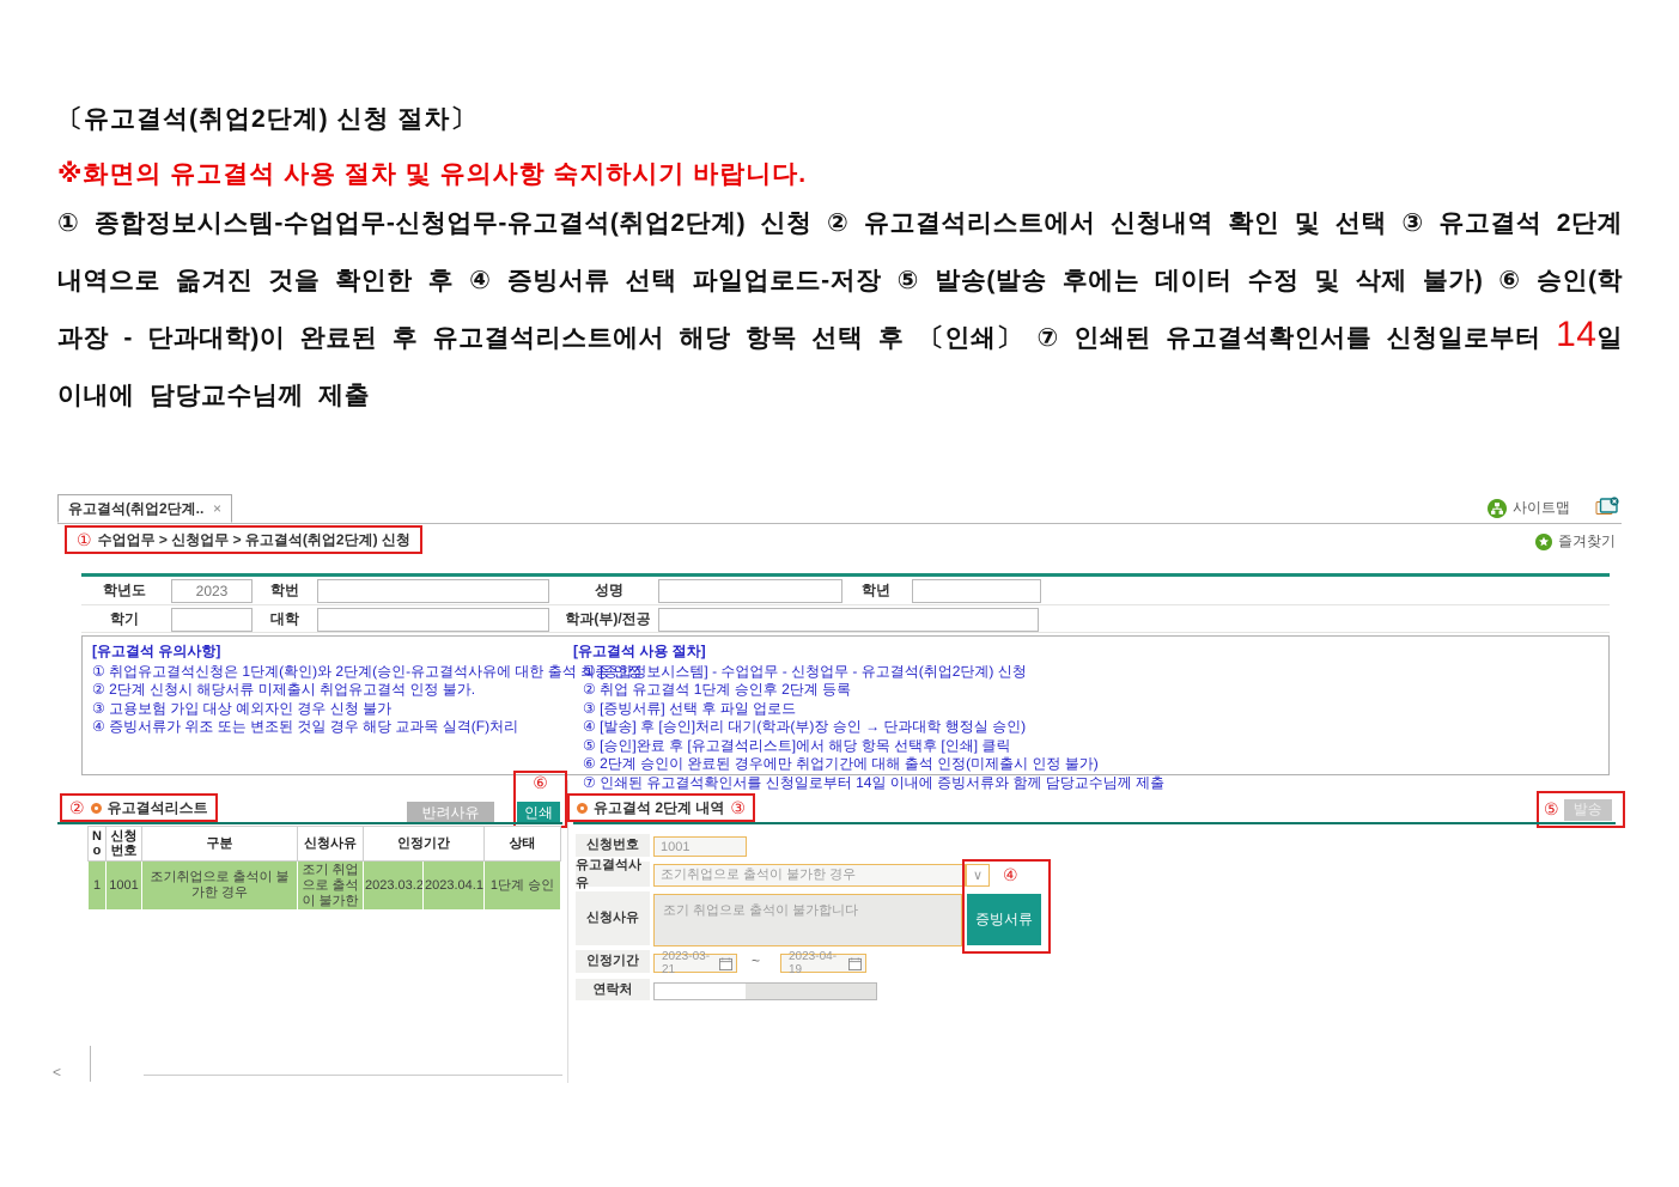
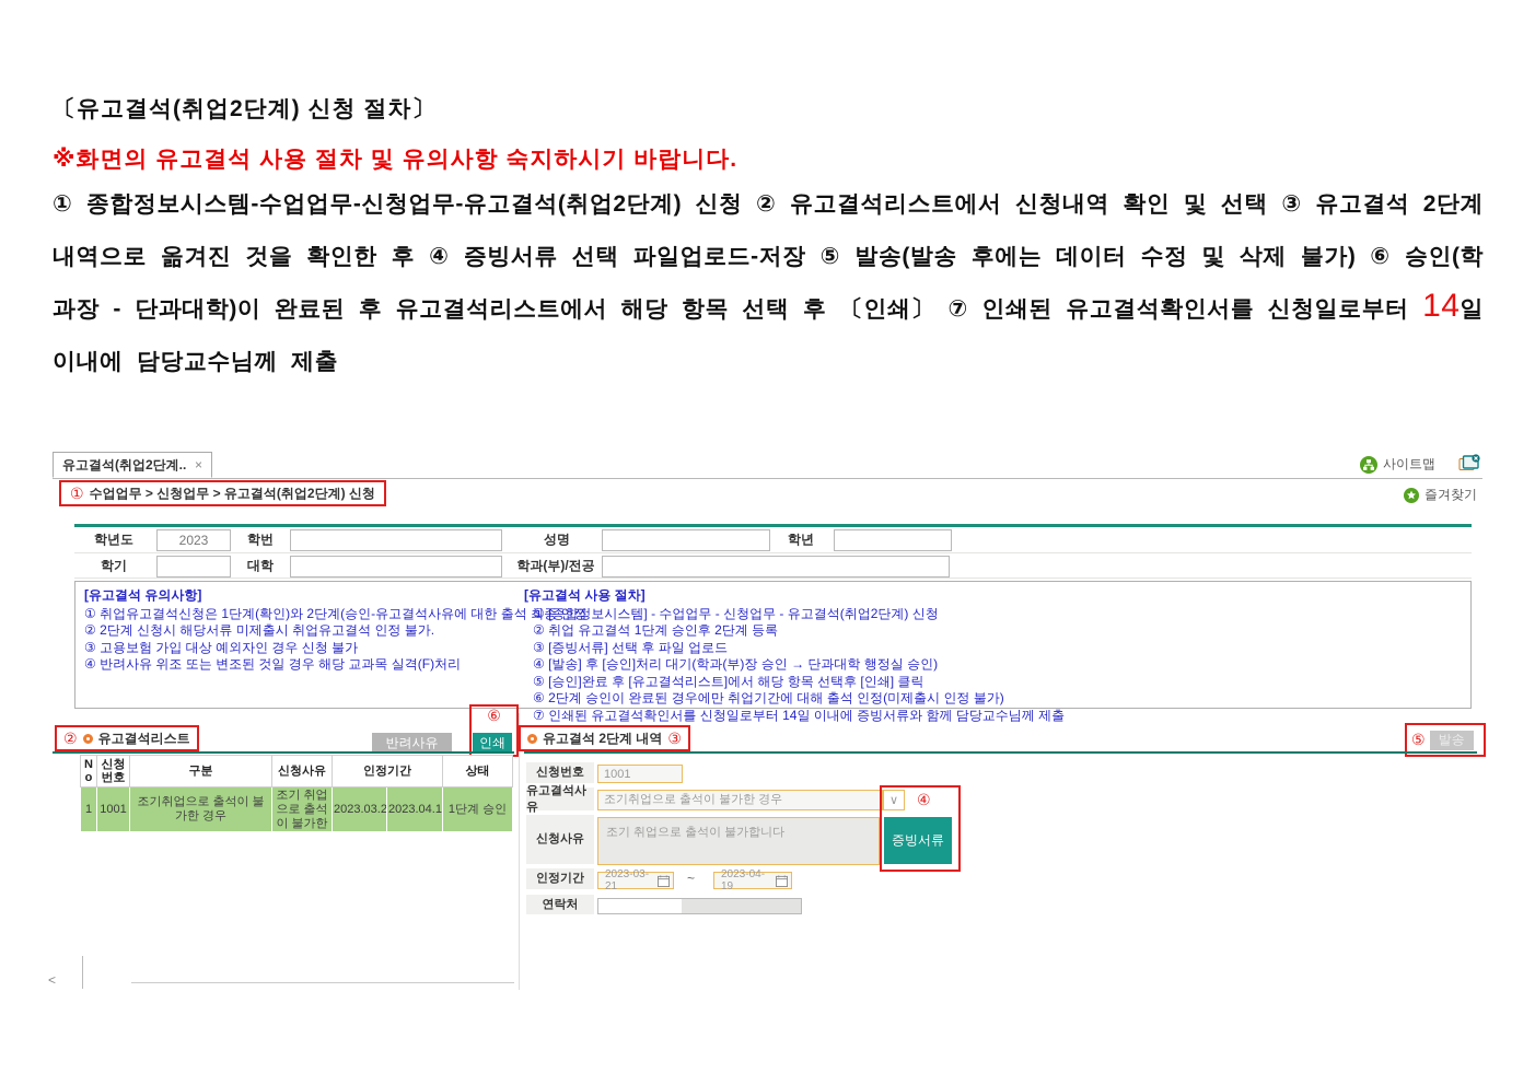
  〔유고결석(취업2단계) 신청 절차〕
  ※화면의 유고결석 사용 절차 및 유의사항 숙지하시기 바랍니다.
  ① 종합정보시스템-수업업무-신청업무-유고결석(취업2단계) 신청 ② 유고결석리스트에서 신청내역 확인 및 선택 ③ 유고결석 2단계 내역으로 옮겨진 것을 확인한 후 ④ 증빙서류 선택 파일업로드-저장 ⑤ 발송(발송 후에는 데이터 수정 및 삭제 불가) ⑥ 승인(학과장 - 단과대학)이 완료된 후 유고결석리스트에서 해당 항목 선택 후 〔인쇄〕 ⑦ 인쇄된 유고결석확인서를 신청일로부터 14일 이내에 담당교수님께 제출
  유고결석(취업2단계..
  ×
  사이트맵
  ①
  수업업무 > 신청업무 > 유고결석(취업2단계) 신청
  즐겨찾기
  학년도
  2023
  학번
  성명
  학년
  학기
  대학
  학과(부)/전공
  [유고결석 유의사항]
  ① 취업유고결석신청은 1단계(확인)와 2단계(승인-유고결석사유에 대한 출석 최종 인정
  ② 2단계 신청시 해당서류 미제출시 취업유고결석 인정 불가.
  ③ 고용보험 가입 대상 예외자인 경우 신청 불가
- ④ 증빙서류가 위조 또는 변조된 것일 경우 해당 교과목 실격(F)처리
+ ④ 반려사유 위조 또는 변조된 것일 경우 해당 교과목 실격(F)처리
  [유고결석 사용 절차]
  ① [종합정보시스템] - 수업업무 - 신청업무 - 유고결석(취업2단계) 신청
  ② 취업 유고결석 1단계 승인후 2단계 등록
  ③ [증빙서류] 선택 후 파일 업로드
  ④ [발송] 후 [승인]처리 대기(학과(부)장 승인 → 단과대학 행정실 승인)
  ⑤ [승인]완료 후 [유고결석리스트]에서 해당 항목 선택후 [인쇄] 클릭
  ⑥ 2단계 승인이 완료된 경우에만 취업기간에 대해 출석 인정(미제출시 인정 불가)
  ⑦ 인쇄된 유고결석확인서를 신청일로부터 14일 이내에 증빙서류와 함께 담당교수님께 제출
  ②
  유고결석리스트
  반려사유
  ⑥
  인쇄
  No	신청번호	구분	신청사유	인정기간	상태
  1	1001	조기취업으로 출석이 불가한 경우	조기 취업으로 출석이 불가한	2023.03.2	2023.04.1	1단계 승인
  유고결석 2단계 내역
  ③
  ⑤
  발송
  신청번호
  1001
  유고결석사유
  조기취업으로 출석이 불가한 경우
  ∨
  ④
  신청사유
  조기 취업으로 출석이 불가합니다
  증빙서류
  인정기간
  2023-03-21
  ~
  2023-04-19
  연락처
  <
